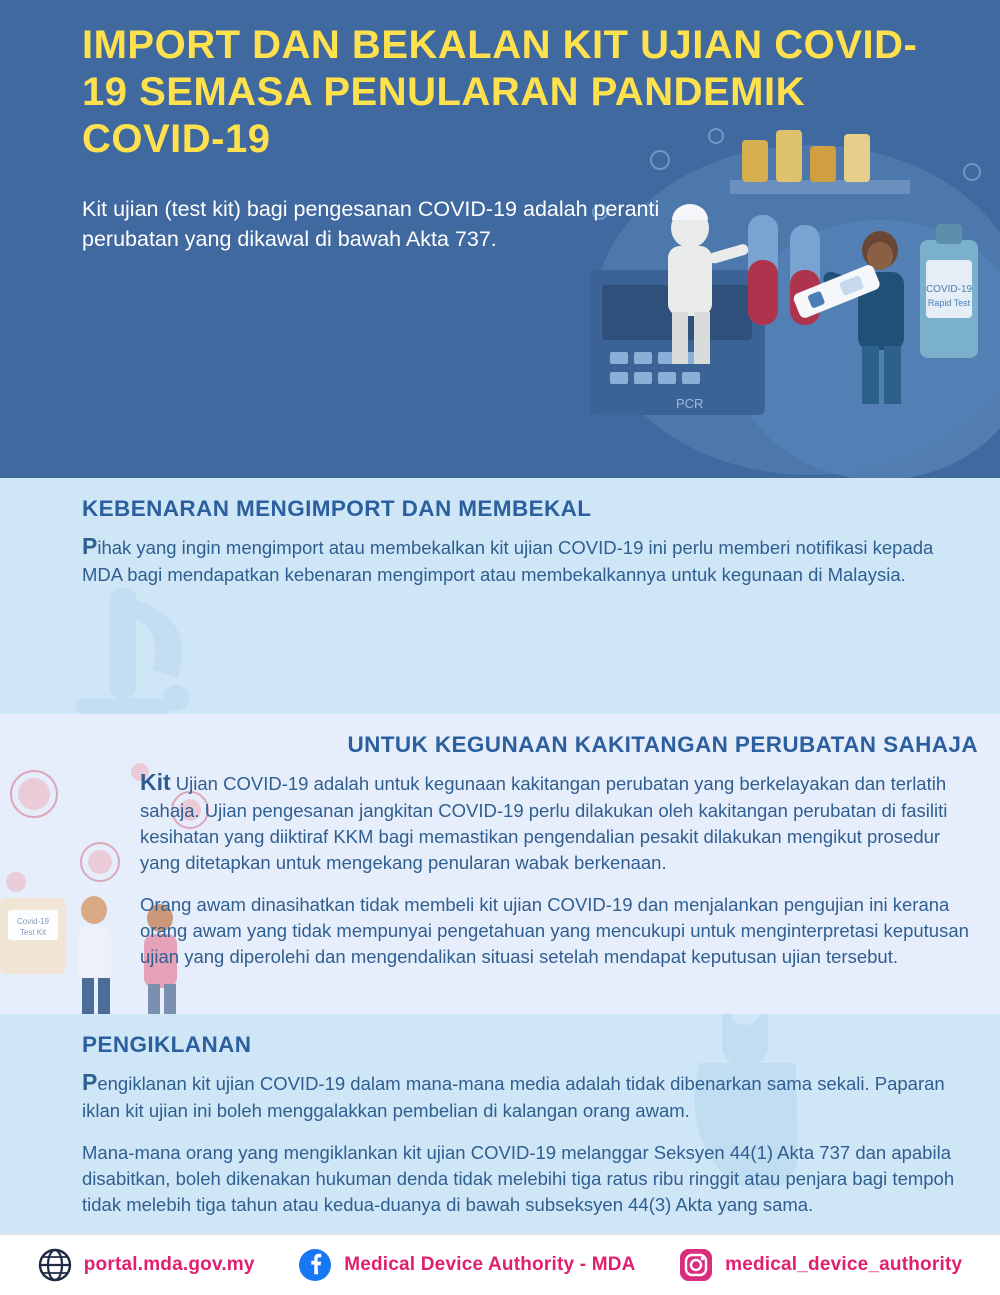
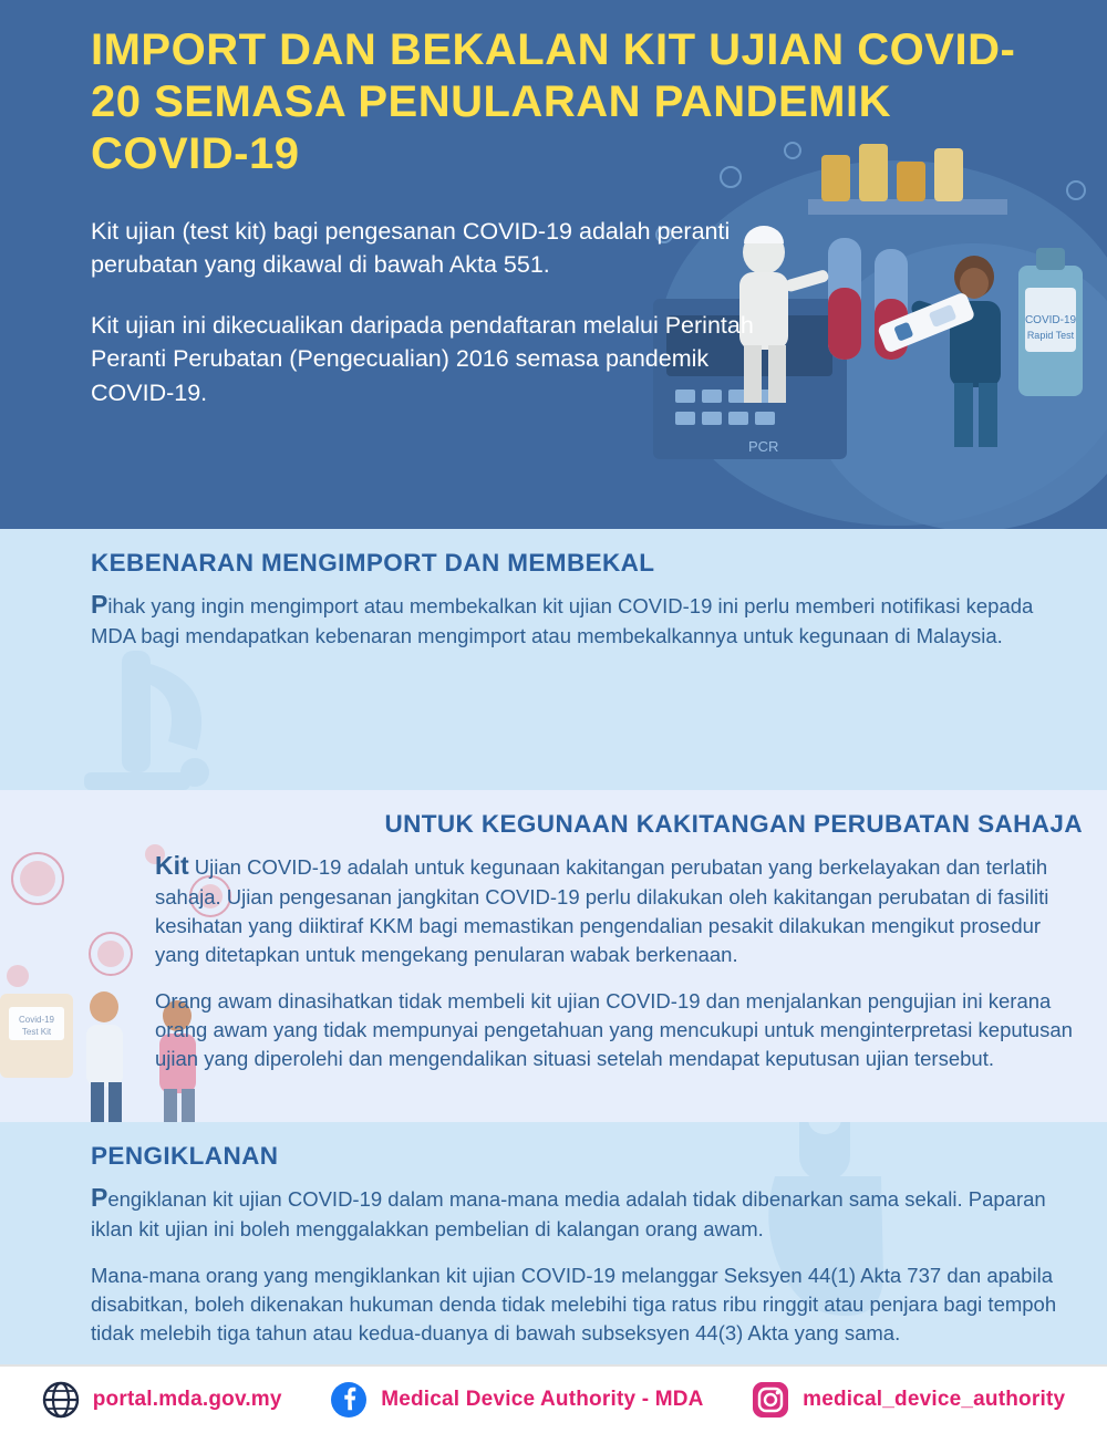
  PCR
  COVID-19
  Rapid Test
- IMPORT DAN BEKALAN KIT UJIAN COVID-19 SEMASA PENULARAN PANDEMIK COVID-19
+ IMPORT DAN BEKALAN KIT UJIAN COVID-20 SEMASA PENULARAN PANDEMIK COVID-19
- Kit ujian (test kit) bagi pengesanan COVID-19 adalah peranti perubatan yang dikawal di bawah Akta 737.
+ Kit ujian (test kit) bagi pengesanan COVID-19 adalah peranti perubatan yang dikawal di bawah Akta 551.
+ Kit ujian ini dikecualikan daripada pendaftaran melalui Perintah Peranti Perubatan (Pengecualian) 2016 semasa pandemik COVID-19.
  KEBENARAN MENGIMPORT DAN MEMBEKAL
  Pihak yang ingin mengimport atau membekalkan kit ujian COVID-19 ini perlu memberi notifikasi kepada MDA bagi mendapatkan kebenaran mengimport atau membekalkannya untuk kegunaan di Malaysia.
  Covid-19
  Test Kit
  UNTUK KEGUNAAN KAKITANGAN PERUBATAN SAHAJA
  Kit Ujian COVID-19 adalah untuk kegunaan kakitangan perubatan yang berkelayakan dan terlatih sahaja. Ujian pengesanan jangkitan COVID-19 perlu dilakukan oleh kakitangan perubatan di fasiliti kesihatan yang diiktiraf KKM bagi memastikan pengendalian pesakit dilakukan mengikut prosedur yang ditetapkan untuk mengekang penularan wabak berkenaan.
  Orang awam dinasihatkan tidak membeli kit ujian COVID-19 dan menjalankan pengujian ini kerana orang awam yang tidak mempunyai pengetahuan yang mencukupi untuk menginterpretasi keputusan ujian yang diperolehi dan mengendalikan situasi setelah mendapat keputusan ujian tersebut.
  PENGIKLANAN
  Pengiklanan kit ujian COVID-19 dalam mana-mana media adalah tidak dibenarkan sama sekali. Paparan iklan kit ujian ini boleh menggalakkan pembelian di kalangan orang awam.
  Mana-mana orang yang mengiklankan kit ujian COVID-19 melanggar Seksyen 44(1) Akta 737 dan apabila disabitkan, boleh dikenakan hukuman denda tidak melebihi tiga ratus ribu ringgit atau penjara bagi tempoh tidak melebih tiga tahun atau kedua-duanya di bawah subseksyen 44(3) Akta yang sama.
  portal.mda.gov.my
  Medical Device Authority - MDA
  medical_device_authority
